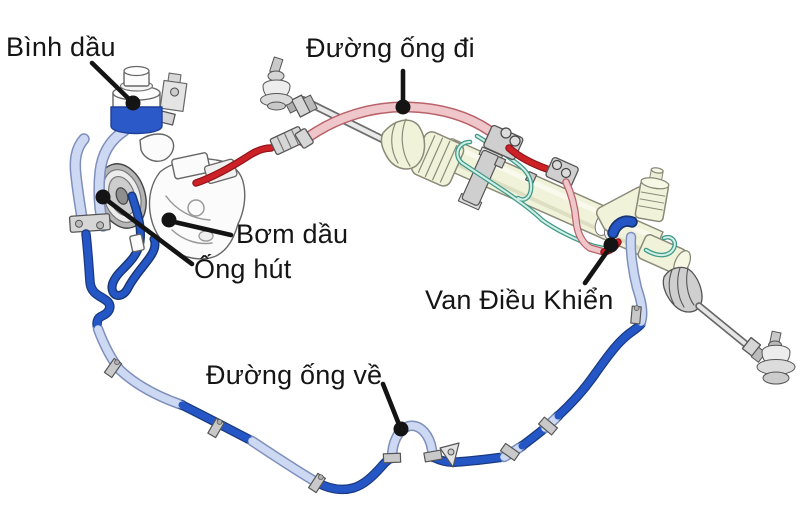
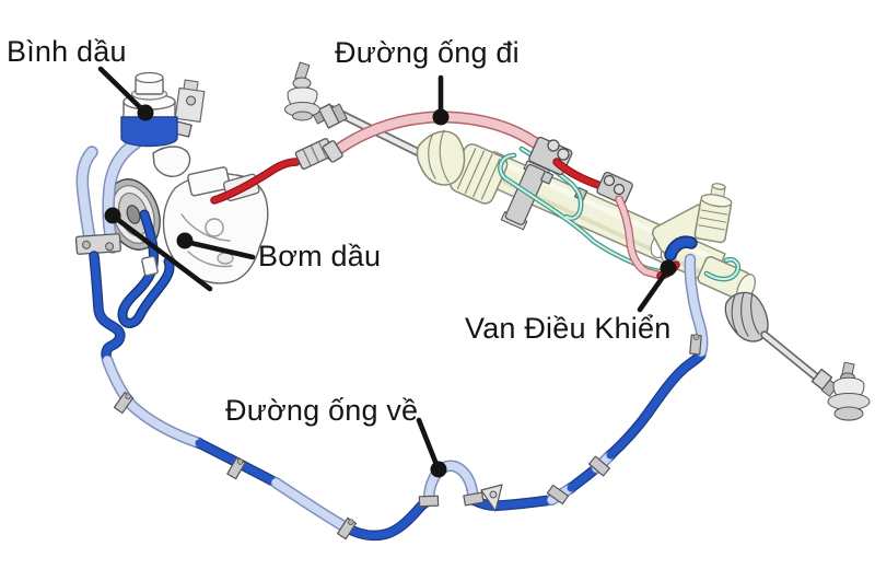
  Bình dầu
  Đường ống đi
  Bơm dầu
- Ống hút
  Van Điều Khiển
  Đường ống về
